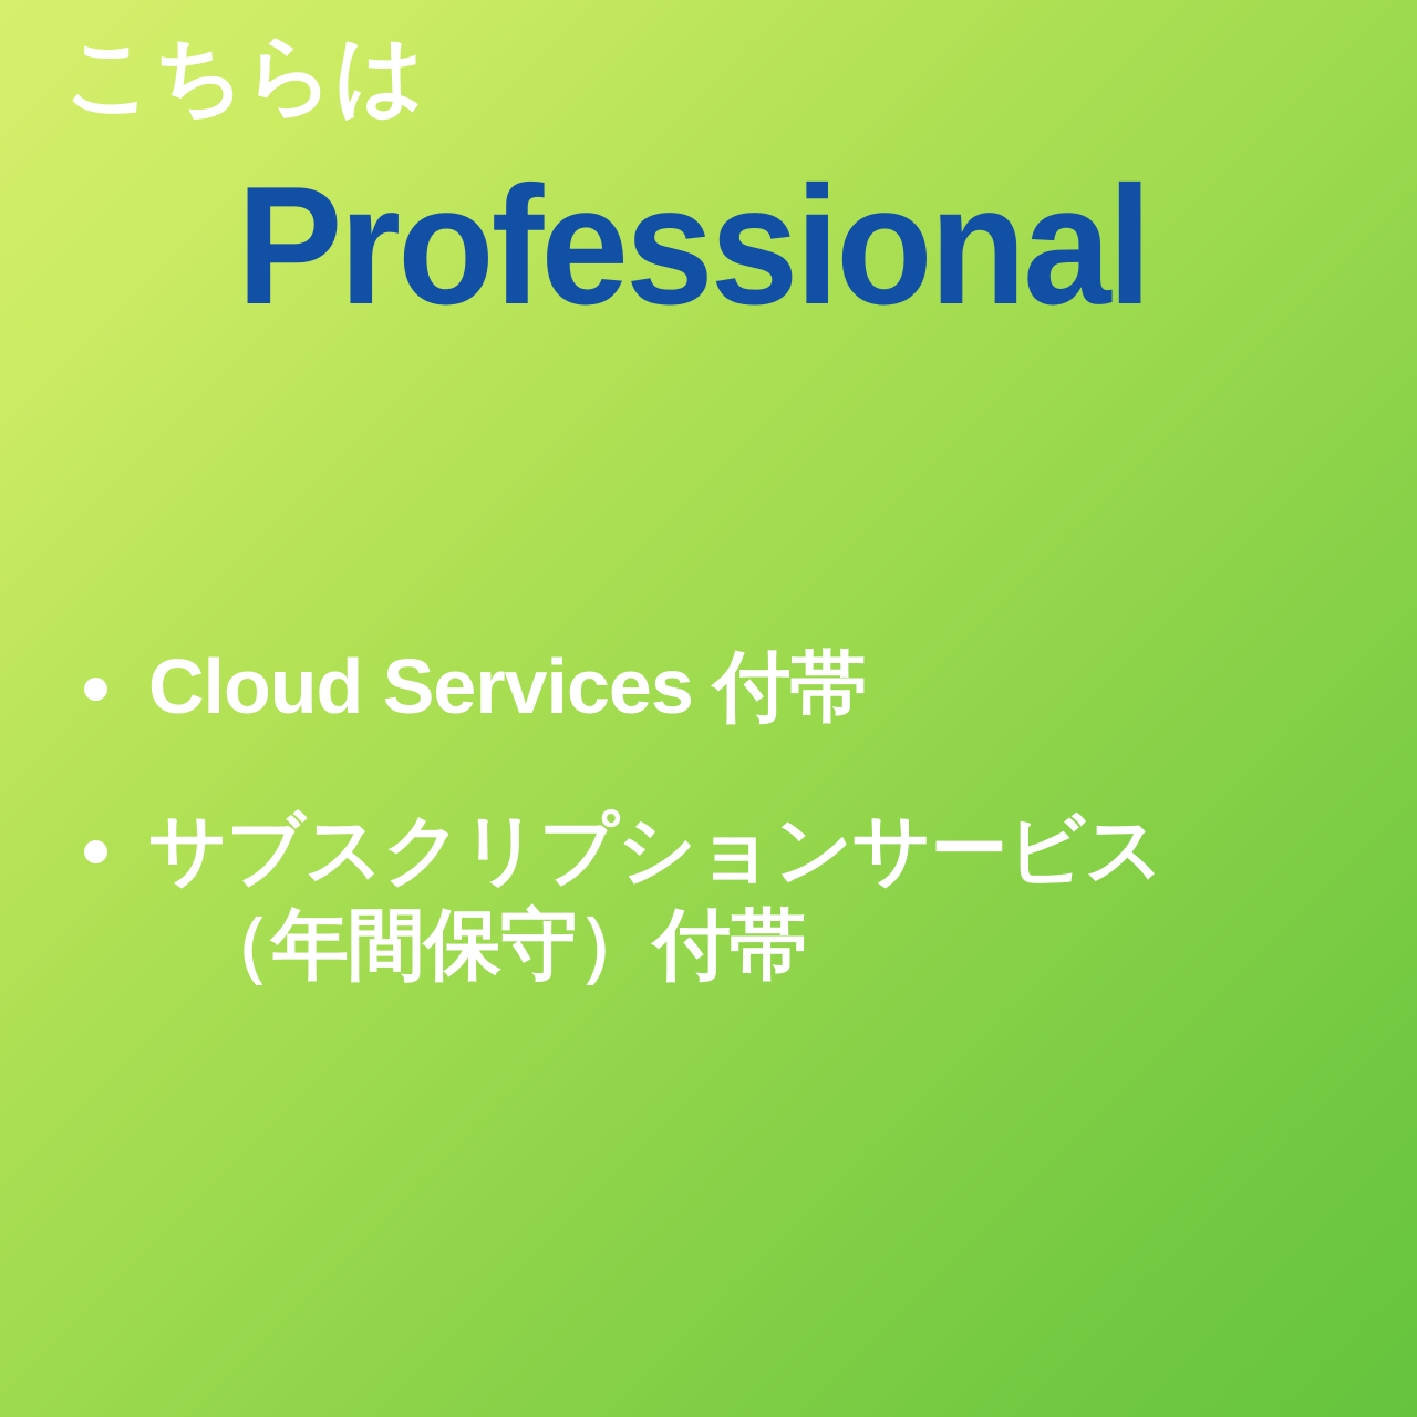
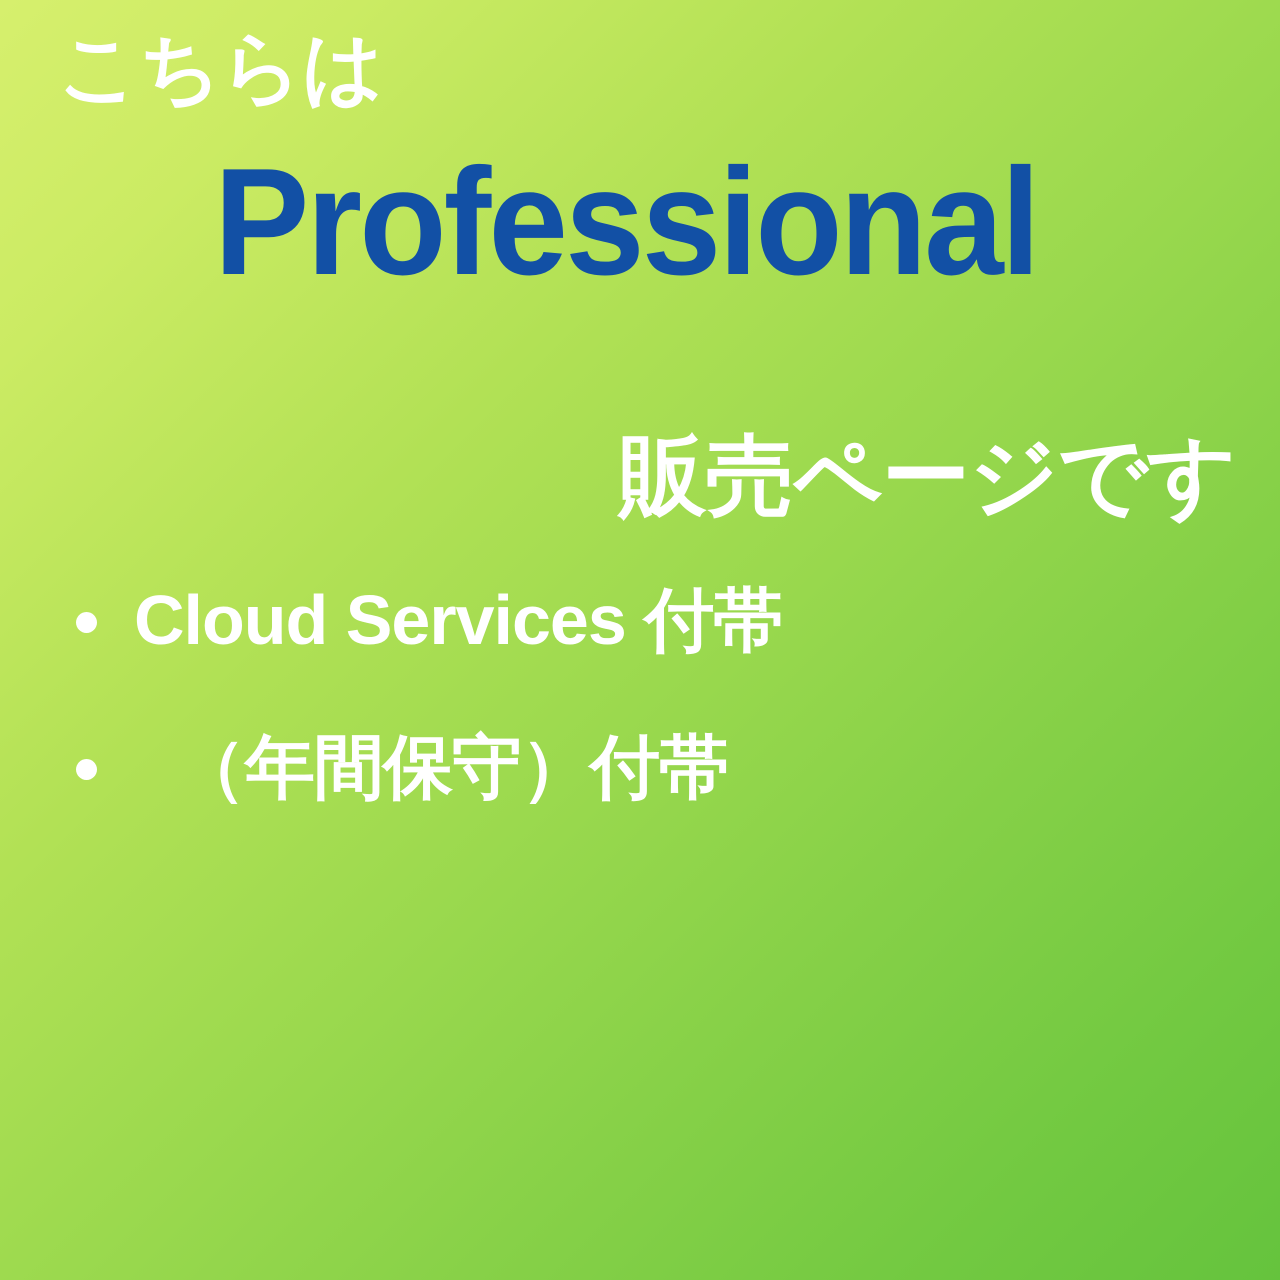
  こちらは
  Professional
+ 販売ページです
  Cloud Services 付帯
- サブスクリプションサービス
  （年間保守）付帯
